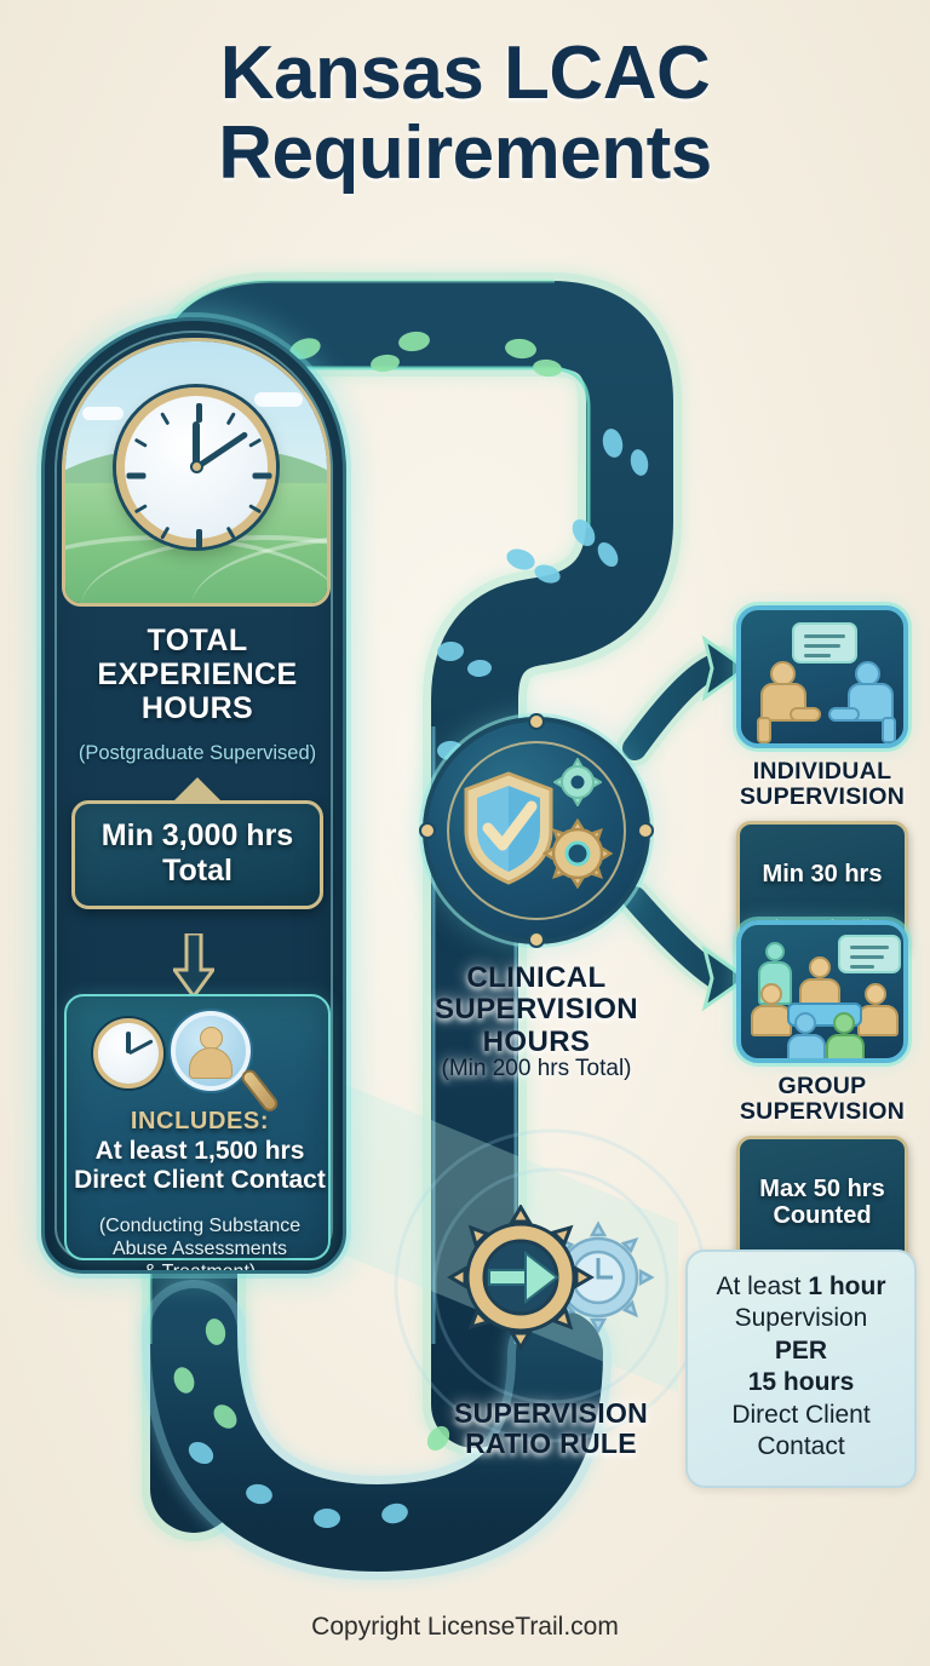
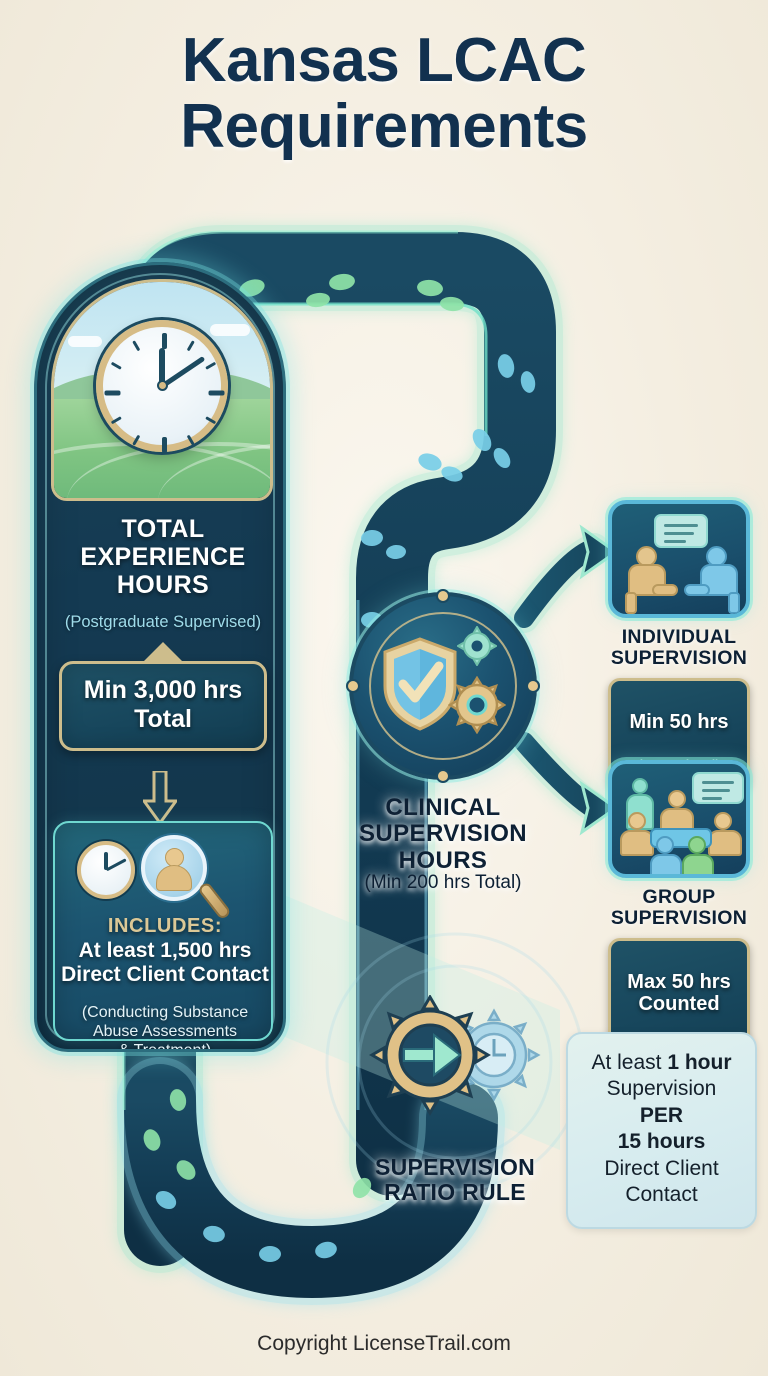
  Kansas LCAC
  Requirements
  TOTAL
  EXPERIENCE
  HOURS
  (Postgraduate Supervised)
  Min 3,000 hrs
  Total
  INCLUDES:
  At least 1,500 hrs
  Direct Client Contact
  (Conducting Substance
  Abuse Assessments
  CLINICAL
  SUPERVISION
  HOURS
  (Min 200 hrs Total)
  INDIVIDUAL
  SUPERVISION
- Min 30 hrs
+ Min 50 hrs
  GROUP
  SUPERVISION
  Max 50 hrs
  Counted
  SUPERVISION
  RATIO RULE
  At least 1 hour
  Supervision
  PER
  15 hours
  Direct Client
  Contact
  Copyright LicenseTrail.com
